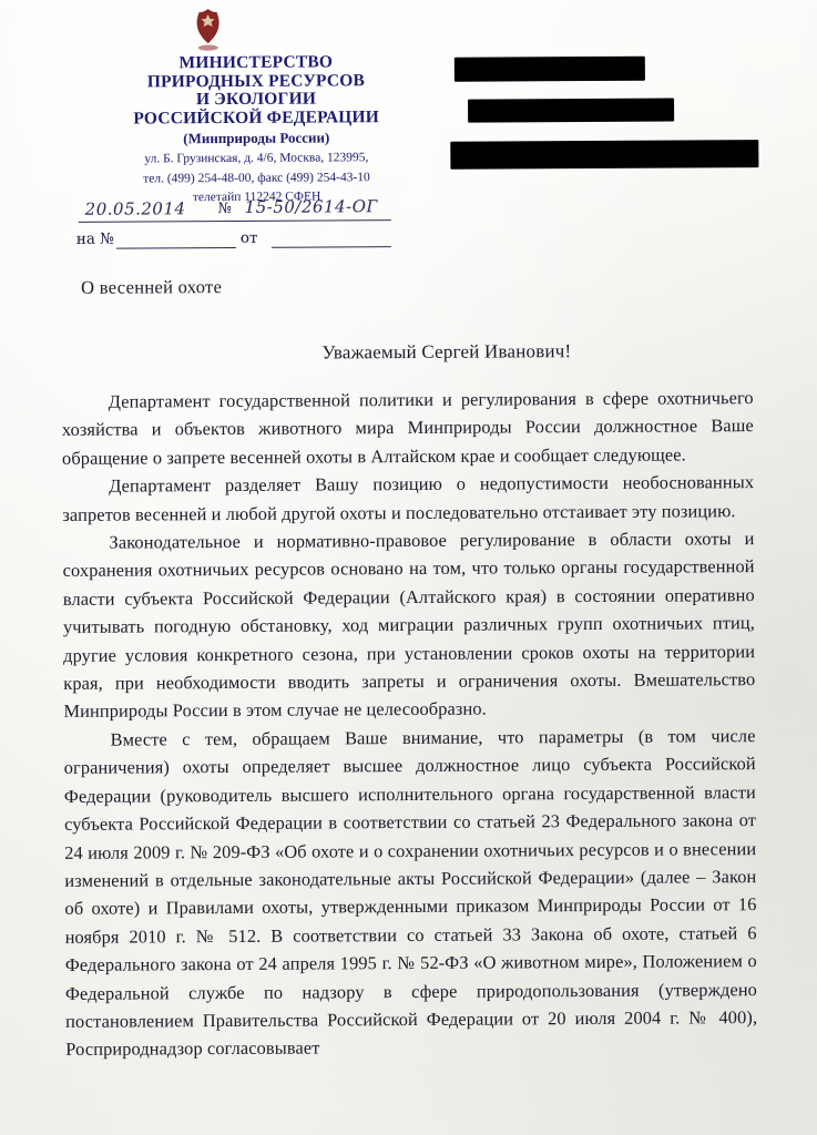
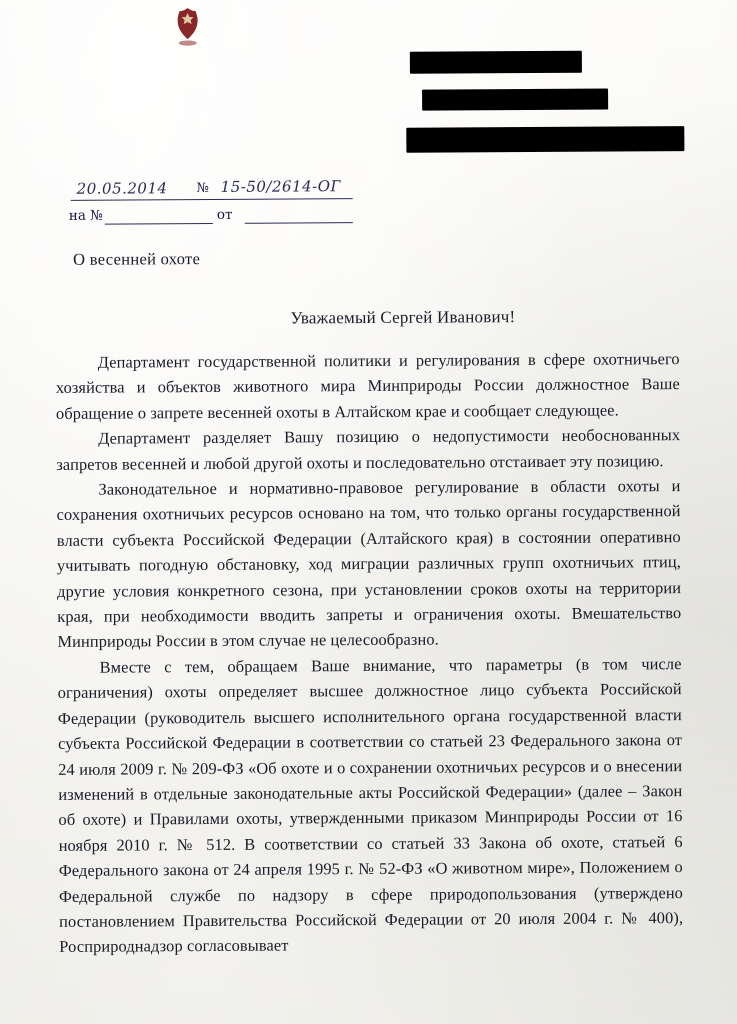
- МИНИСТЕРСТВО
- ПРИРОДНЫХ РЕСУРСОВ
- И ЭКОЛОГИИ
- РОССИЙСКОЙ ФЕДЕРАЦИИ
- (Минприроды России)
- ул. Б. Грузинская, д. 4/6, Москва, 123995,
- тел. (499) 254-48-00, факс (499) 254-43-10
- телетайп 112242 СФЕН
  20.05.2014
  №
  15-50/2614-ОГ
  на №
  от
  О весенней охоте
  Уважаемый Сергей Иванович!
  Департамент государственной политики и регулирования в сфере охотничьего хозяйства и объектов животного мира Минприроды России должностное Ваше обращение о запрете весенней охоты в Алтайском крае и сообщает следующее.
  Департамент разделяет Вашу позицию о недопустимости необоснованных запретов весенней и любой другой охоты и последовательно отстаивает эту позицию.
  Законодательное и нормативно-правовое регулирование в области охоты и сохранения охотничьих ресурсов основано на том, что только органы государственной власти субъекта Российской Федерации (Алтайского края) в состоянии оперативно учитывать погодную обстановку, ход миграции различных групп охотничьих птиц, другие условия конкретного сезона, при установлении сроков охоты на территории края, при необходимости вводить запреты и ограничения охоты. Вмешательство Минприроды России в этом случае не целесообразно.
  Вместе с тем, обращаем Ваше внимание, что параметры (в том числе ограничения) охоты определяет высшее должностное лицо субъекта Российской Федерации (руководитель высшего исполнительного органа государственной власти субъекта Российской Федерации в соответствии со статьей 23 Федерального закона от 24 июля 2009 г. № 209-ФЗ «Об охоте и о сохранении охотничьих ресурсов и о внесении изменений в отдельные законодательные акты Российской Федерации» (далее – Закон об охоте) и Правилами охоты, утвержденными приказом Минприроды России от 16 ноября 2010 г. № 512. В соответствии со статьей 33 Закона об охоте, статьей 6 Федерального закона от 24 апреля 1995 г. № 52-ФЗ «О животном мире», Положением о Федеральной службе по надзору в сфере природопользования (утверждено постановлением Правительства Российской Федерации от 20 июля 2004 г. № 400), Росприроднадзор согласовывает
